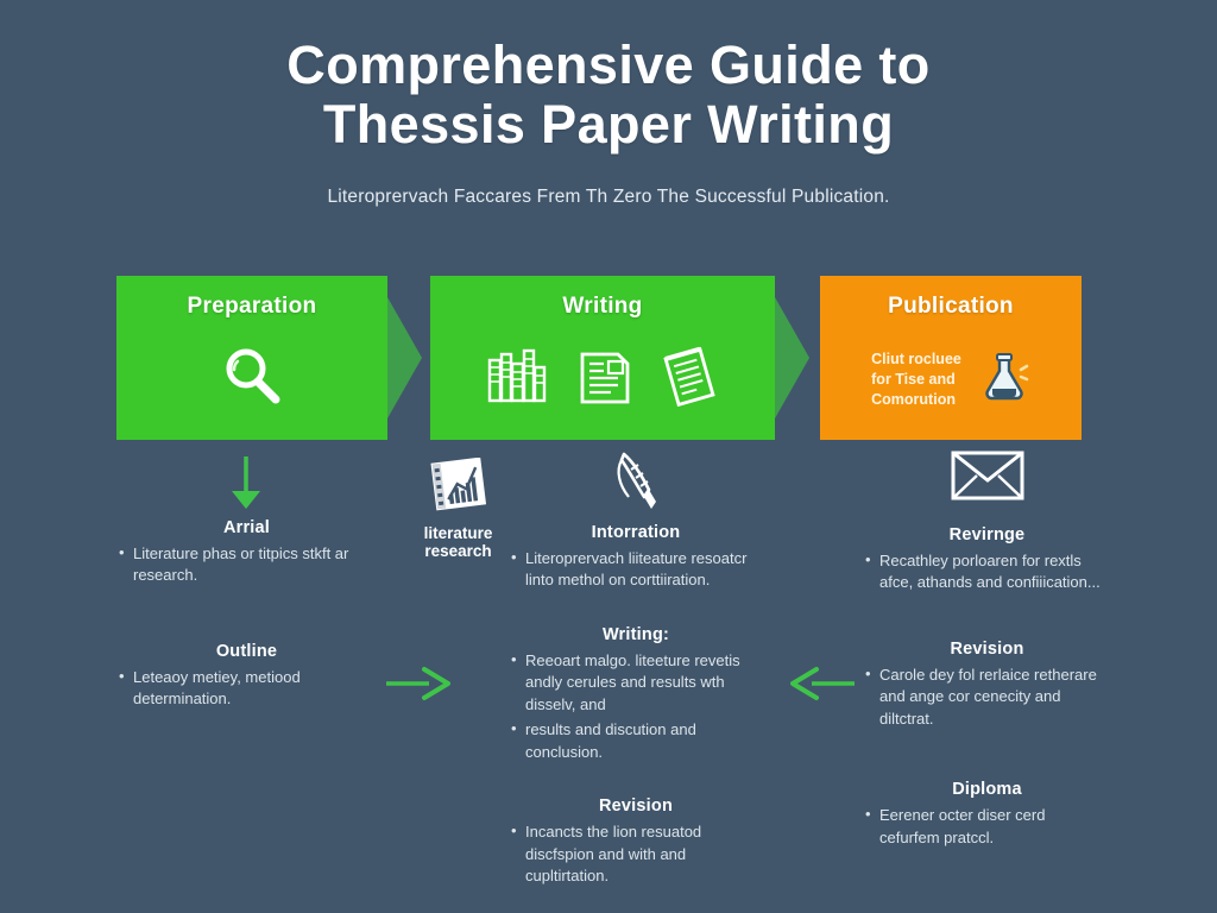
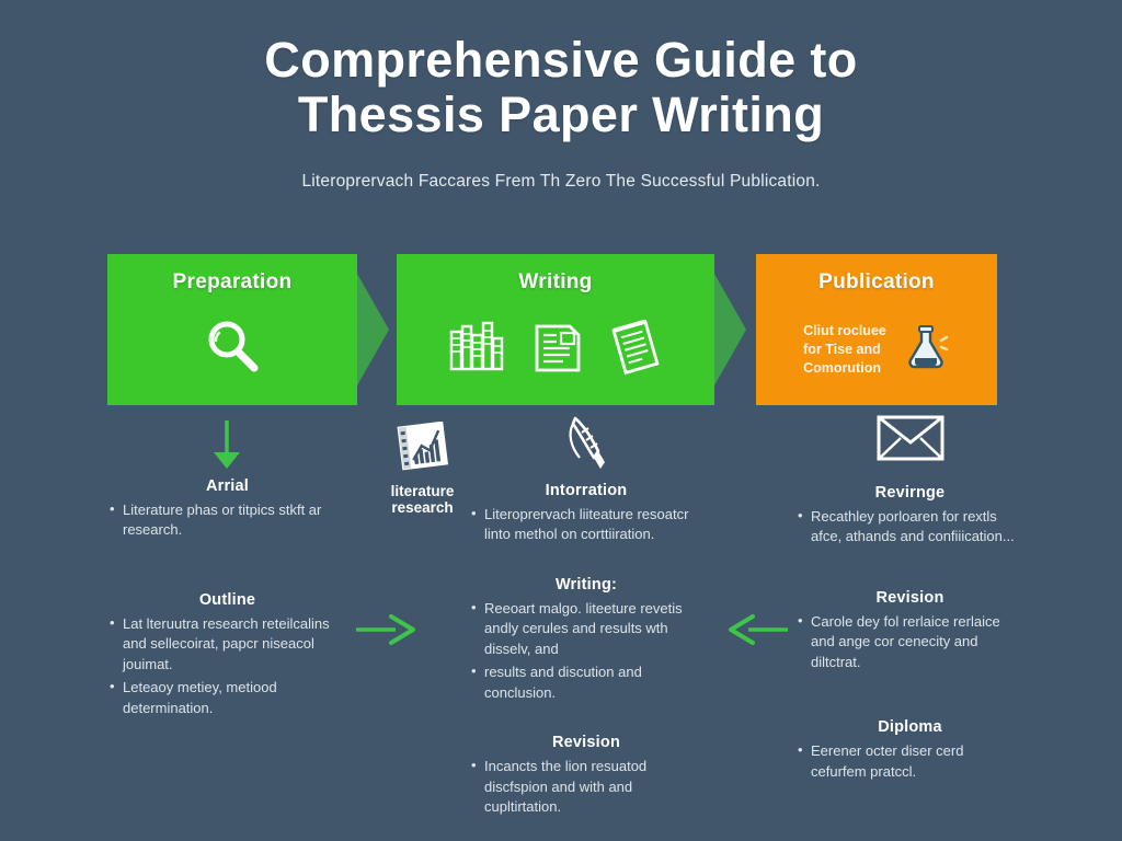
  Comprehensive Guide to
  Thessis Paper Writing
  Literoprervach Faccares Frem Th Zero The Successful Publication.
  Preparation
  Writing
  Publication
  Cliut rocluee
  for Tise and
  Comorution
  literature
  research
  Arrial
  Literature phas or titpics stkft ar research.
  Outline
+ Lat lteruutra research reteilcalins and sellecoirat, papcr niseacol jouimat.
  Leteaoy metiey, metiood determination.
  Intorration
  Literoprervach liiteature resoatcr linto methol on corttiiration.
  Writing:
  Reeoart malgo. liteeture revetis andly cerules and results wth disselv, and
  results and discution and conclusion.
  Revision
  Incancts the lion resuatod discfspion and with and cupltirtation.
  Revirnge
  Recathley porloaren for rextls afce, athands and confiiication...
  Revision
- Carole dey fol rerlaice retherare and ange cor cenecity and diltctrat.
+ Carole dey fol rerlaice rerlaice and ange cor cenecity and diltctrat.
  Diploma
  Eerener octer diser cerd cefurfem pratccl.
